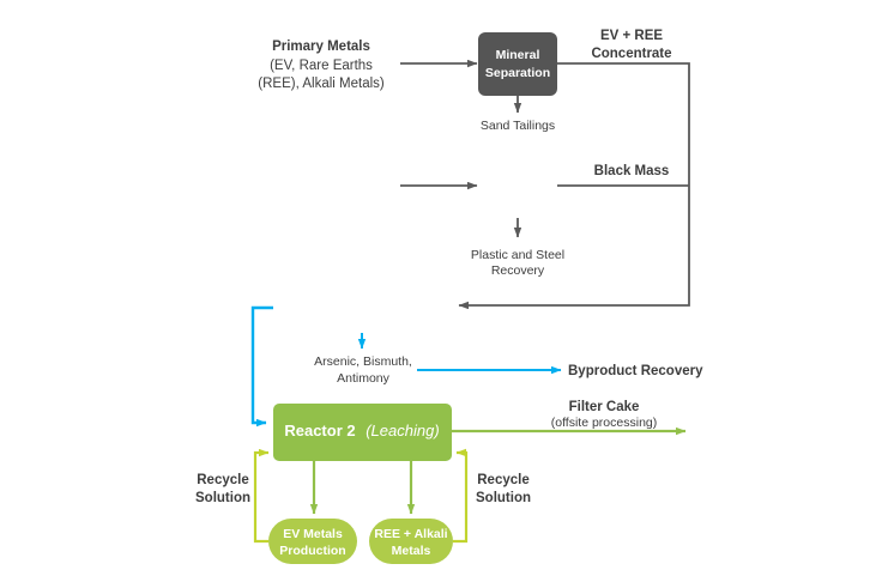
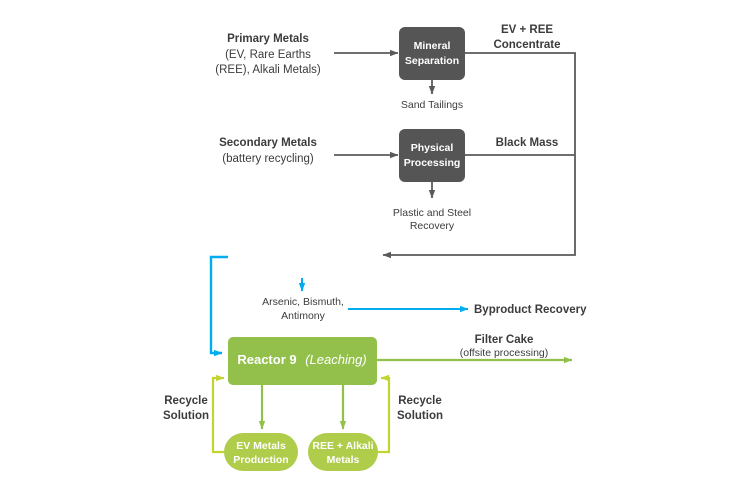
  Mineral
  Separation
+ Physical
+ Processing
- Reactor 2 (Leaching)
+ Reactor 9 (Leaching)
  EV Metals
  Production
  REE + Alkali
  Metals
  Primary Metals
  (EV, Rare Earths
  (REE), Alkali Metals)
+ Secondary Metals
+ (battery recycling)
  Sand Tailings
  Plastic and Steel
  Recovery
  EV + REE
  Concentrate
  Black Mass
  Arsenic, Bismuth,
  Antimony
  Byproduct Recovery
  Filter Cake
  (offsite processing)
  Recycle
  Solution
  Recycle
  Solution
